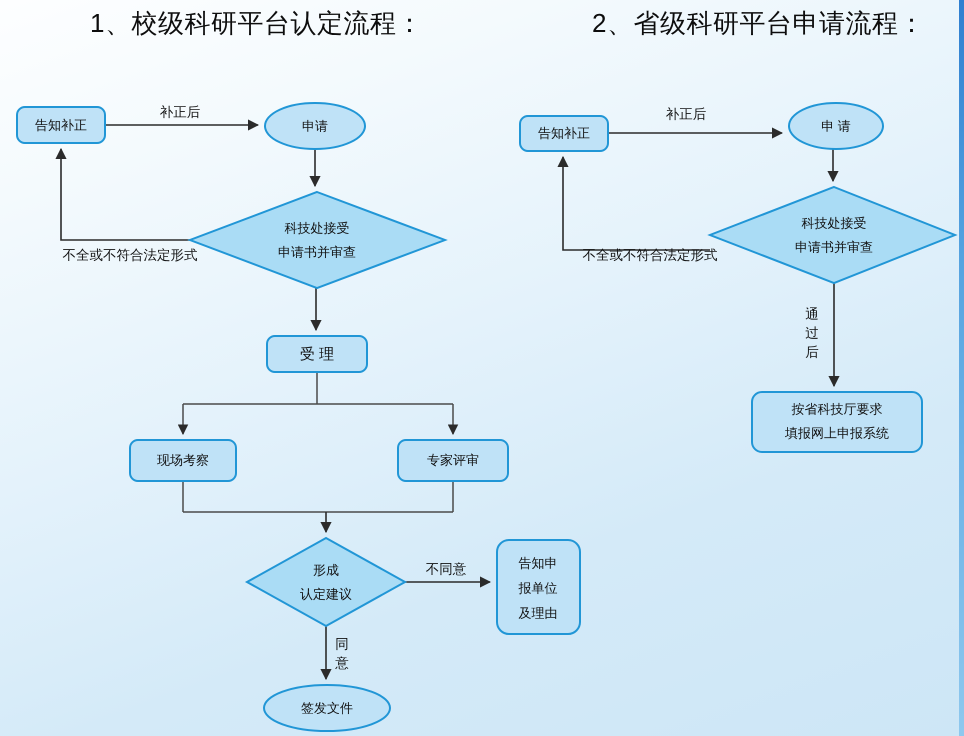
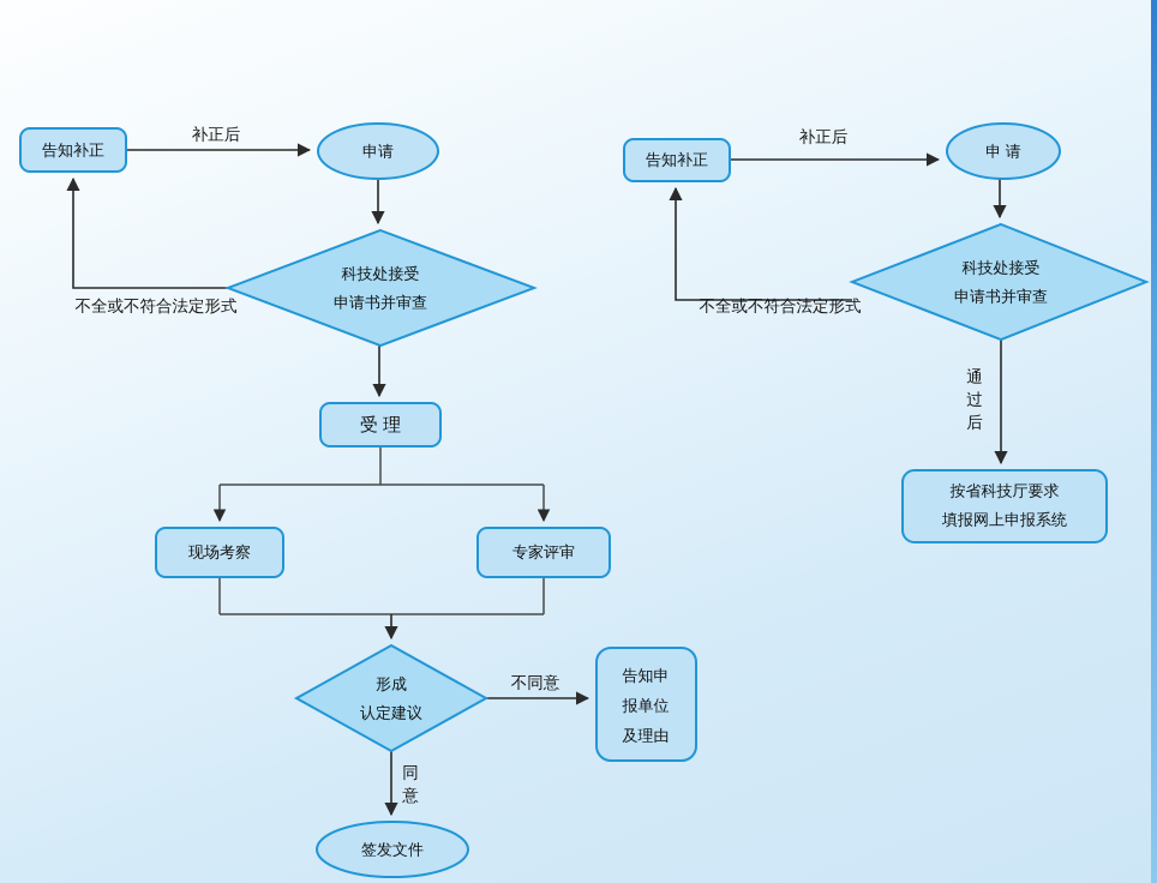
- 1、校级科研平台认定流程：
- 2、省级科研平台申请流程：
  告知补正
  申请
  科技处接受
  申请书并审查
  受 理
  现场考察
  专家评审
  形成
  认定建议
  告知申
  报单位
  及理由
  签发文件
  补正后
  不全或不符合法定形式
  不同意
  同
  意
  告知补正
  申 请
  科技处接受
  申请书并审查
  按省科技厅要求
  填报网上申报系统
  补正后
  不全或不符合法定形式
  通
  过
  后
